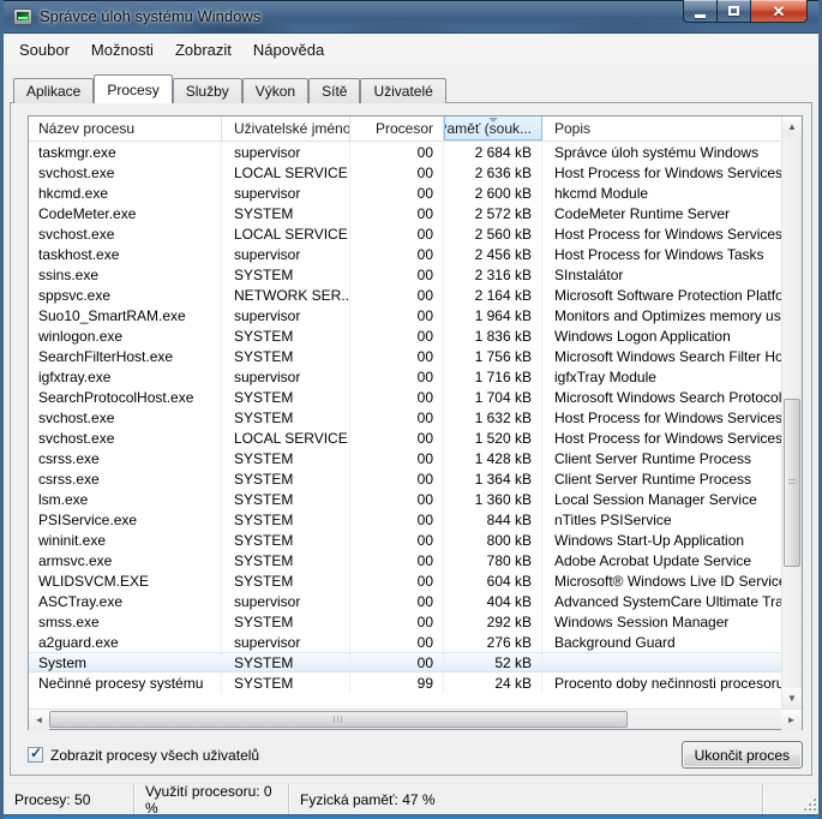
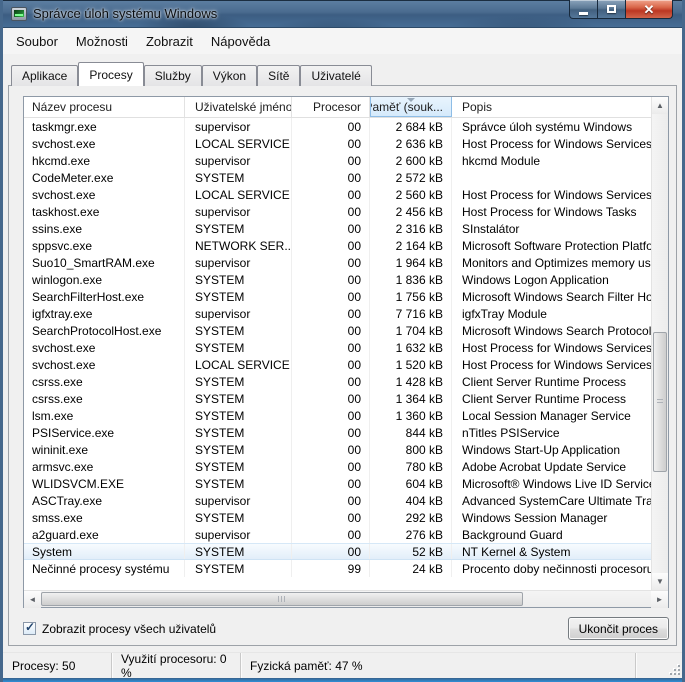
  Správce úloh systému Windows
  ✕
  Soubor
  Možnosti
  Zobrazit
  Nápověda
  Aplikace
  Procesy
  Služby
  Výkon
  Sítě
  Uživatelé
  Název procesu
  Uživatelské jméno
  Procesor
  aměť (souk...
  Popis
  taskmgr.exe
  supervisor
  00
  2 684 kB
  Správce úloh systému Windows
  svchost.exe
  LOCAL SERVICE
  00
  2 636 kB
  Host Process for Windows Services
  hkcmd.exe
  supervisor
  00
  2 600 kB
  hkcmd Module
  CodeMeter.exe
  SYSTEM
  00
  2 572 kB
- CodeMeter Runtime Server
  svchost.exe
  LOCAL SERVICE
  00
  2 560 kB
  Host Process for Windows Services
  taskhost.exe
  supervisor
  00
  2 456 kB
  Host Process for Windows Tasks
  ssins.exe
  SYSTEM
  00
  2 316 kB
  SInstalátor
  sppsvc.exe
  NETWORK SER..
  00
  2 164 kB
  Microsoft Software Protection Platfo
  Suo10_SmartRAM.exe
  supervisor
  00
  1 964 kB
  Monitors and Optimizes memory us
  winlogon.exe
  SYSTEM
  00
  1 836 kB
  Windows Logon Application
  SearchFilterHost.exe
  SYSTEM
  00
  1 756 kB
  Microsoft Windows Search Filter Ho
  igfxtray.exe
  supervisor
  00
- 1 716 kB
+ 7 716 kB
  igfxTray Module
  SearchProtocolHost.exe
  SYSTEM
  00
  1 704 kB
  Microsoft Windows Search Protoco
  svchost.exe
  SYSTEM
  00
  1 632 kB
  Host Process for Windows Services
  svchost.exe
  LOCAL SERVICE
  00
  1 520 kB
  Host Process for Windows Services
  csrss.exe
  SYSTEM
  00
  1 428 kB
  Client Server Runtime Process
  csrss.exe
  SYSTEM
  00
  1 364 kB
  Client Server Runtime Process
  lsm.exe
  SYSTEM
  00
  1 360 kB
  Local Session Manager Service
  PSIService.exe
  SYSTEM
  00
  844 kB
  nTitles PSIService
  wininit.exe
  SYSTEM
  00
  800 kB
  Windows Start-Up Application
  armsvc.exe
  SYSTEM
  00
  780 kB
  Adobe Acrobat Update Service
  WLIDSVCM.EXE
  SYSTEM
  00
  604 kB
  Microsoft® Windows Live ID Servic
  ASCTray.exe
  supervisor
  00
  404 kB
  Advanced SystemCare Ultimate Tra
  smss.exe
  SYSTEM
  00
  292 kB
  Windows Session Manager
  a2guard.exe
  supervisor
  00
  276 kB
  Background Guard
  System
  SYSTEM
  00
  52 kB
+ NT Kernel & System
  Nečinné procesy systému
  SYSTEM
  99
  24 kB
  Procento doby nečinnosti procesor
  ▲
  ▼
  ◄
  ►
  ✓
  Zobrazit procesy všech uživatelů
  Ukončit proces
  Procesy: 50
  Využití procesoru: 0 %
  Fyzická paměť: 47 %
